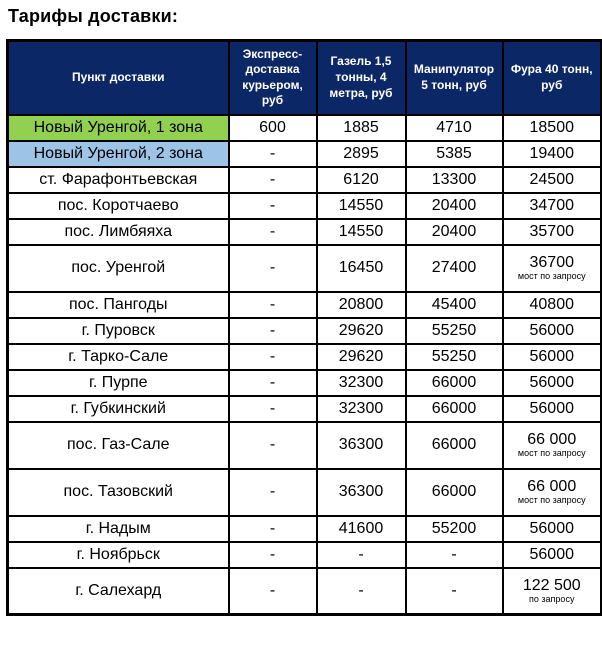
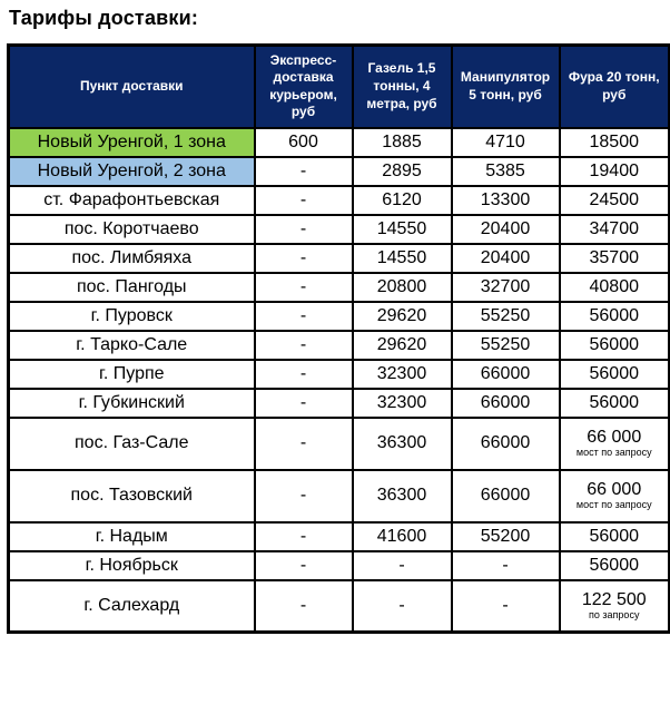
  Тарифы доставки:
- Пункт доставки	Экспресс-доставка курьером, руб	Газель 1,5 тонны, 4 метра, руб	Манипулятор 5 тонн, руб	Фура 40 тонн, руб
+ Пункт доставки	Экспресс-доставка курьером, руб	Газель 1,5 тонны, 4 метра, руб	Манипулятор 5 тонн, руб	Фура 20 тонн, руб
  Новый Уренгой, 1 зона	600	1885	4710	18500
  Новый Уренгой, 2 зона	-	2895	5385	19400
  ст. Фарафонтьевская	-	6120	13300	24500
  пос. Коротчаево	-	14550	20400	34700
  пос. Лимбяяха	-	14550	20400	35700
- пос. Уренгой	-	16450	27400	36700 мост по запросу
- пос. Пангоды	-	20800	45400	40800
+ пос. Пангоды	-	20800	32700	40800
  г. Пуровск	-	29620	55250	56000
  г. Тарко-Сале	-	29620	55250	56000
  г. Пурпе	-	32300	66000	56000
  г. Губкинский	-	32300	66000	56000
  пос. Газ-Сале	-	36300	66000	66 000 мост по запросу
  пос. Тазовский	-	36300	66000	66 000 мост по запросу
  г. Надым	-	41600	55200	56000
  г. Ноябрьск	-	-	-	56000
  г. Салехард	-	-	-	122 500 по запросу
